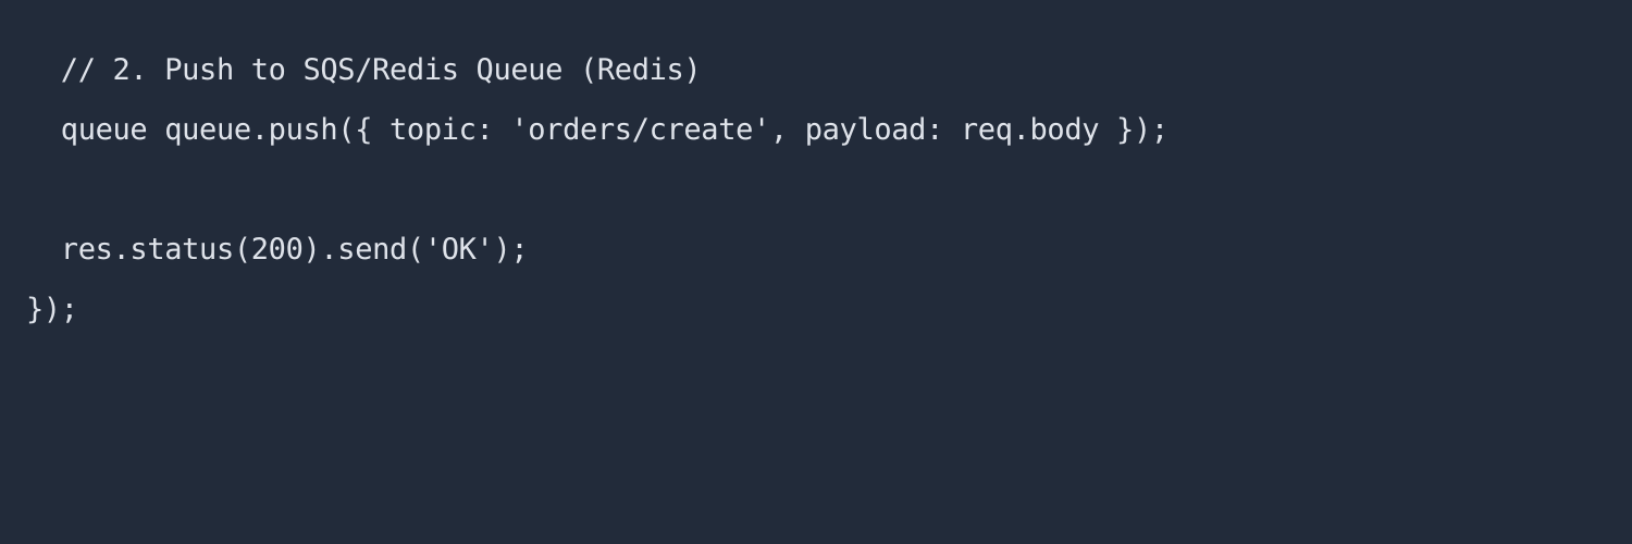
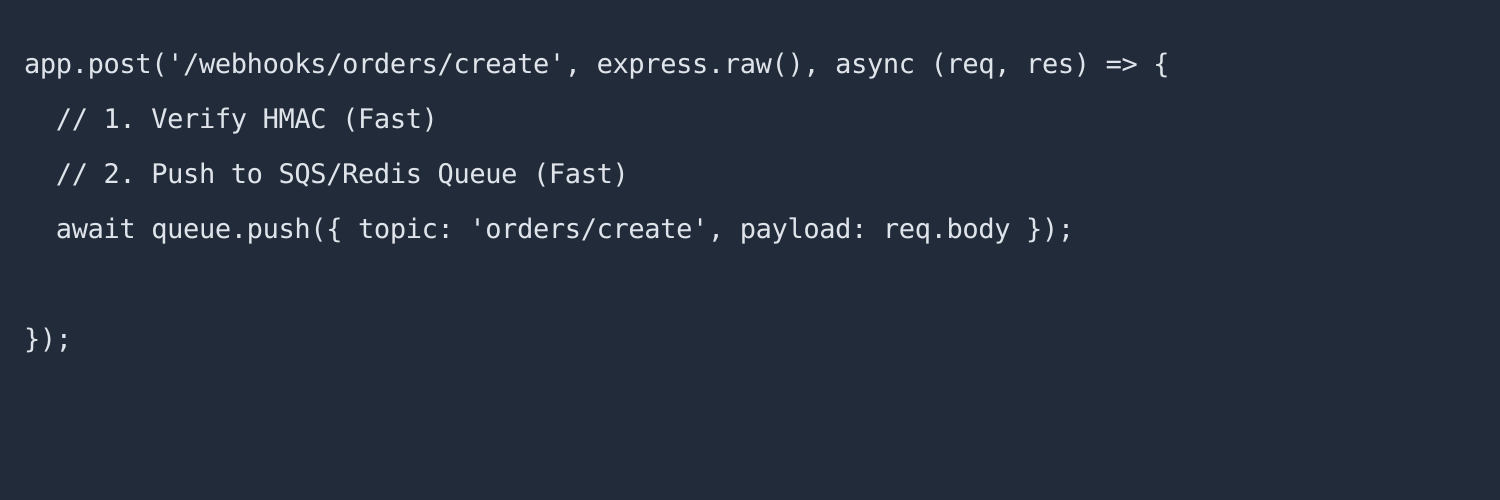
+ app.post('/webhooks/orders/create', express.raw(), async (req, res) => {
+ // 1. Verify HMAC (Fast)
- // 2. Push to SQS/Redis Queue (Redis)
+ // 2. Push to SQS/Redis Queue (Fast)
- queue queue.push({ topic: 'orders/create', payload: req.body });
+ await queue.push({ topic: 'orders/create', payload: req.body });
- res.status(200).send('OK');
  });
